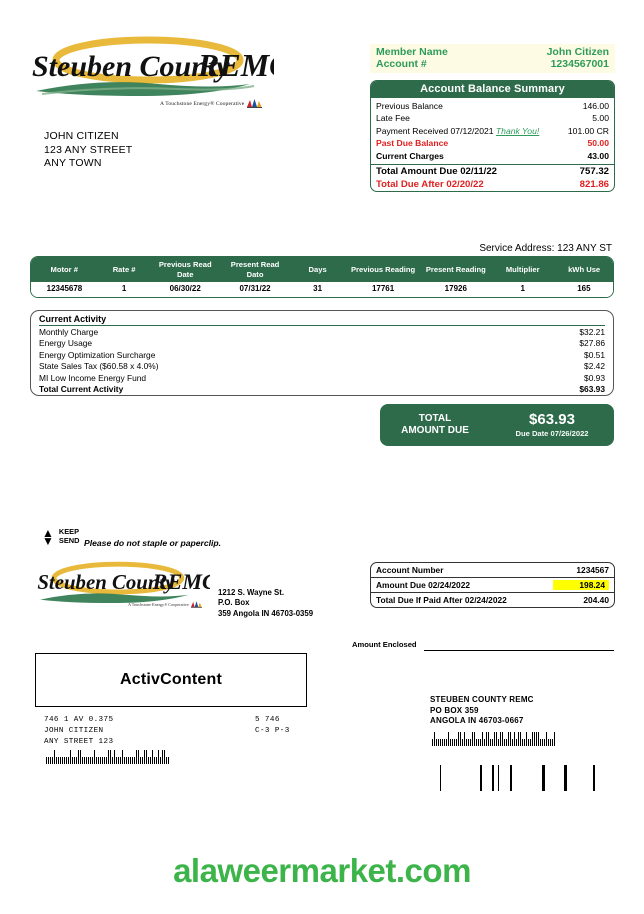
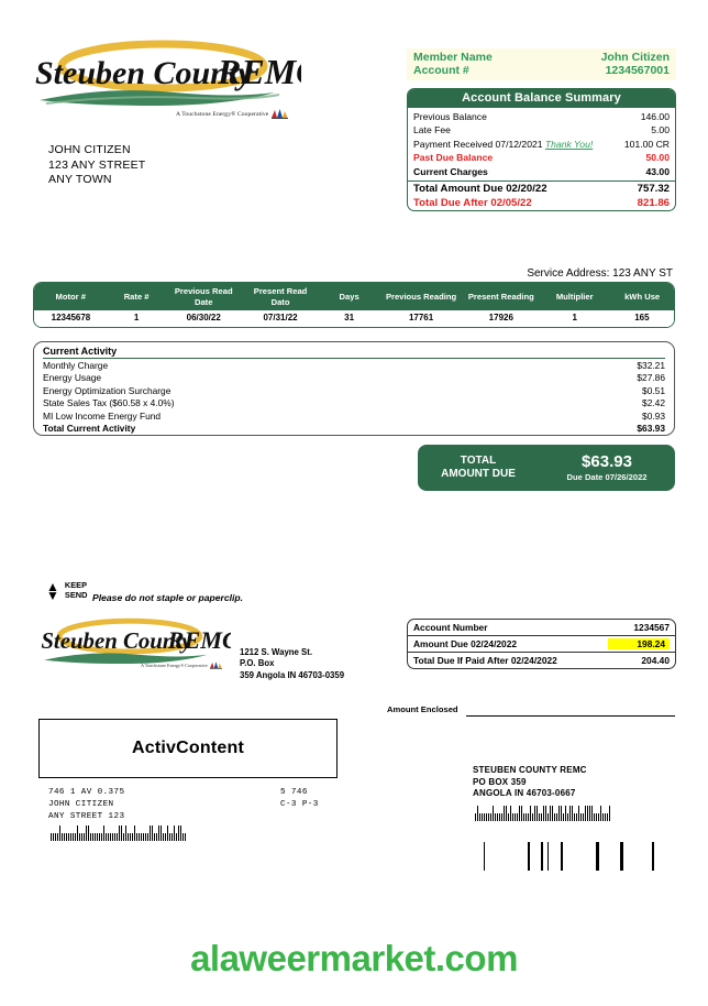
  Steuben County
  REM
  JOHN CITIZEN
  123 ANY STREET
  ANY TOWN
  Member Name
  John Citizen
  Account #
  1234567001
  Account Balance Summary
  Previous Balance
  146.00
  Late Fee
  5.00
  Payment Received 07/12/2021 Thank You!
  101.00 CR
  Past Due Balance
  50.00
  Current Charges
  43.00
- Total Amount Due 02/11/22
+ Total Amount Due 02/20/22
  757.32
- Total Due After 02/20/22
+ Total Due After 02/05/22
  821.86
  Service Address: 123 ANY ST
  Motor #	Rate #	Previous Read Date	Present Read Dato	Days	Previous Reading	Present Reading	Multiplier	kWh Use
  12345678	1	06/30/22	07/31/22	31	17761	17926	1	165
  Current Activity
  Monthly Charge
  $32.21
  Energy Usage
  $27.86
  Energy Optimization Surcharge
  $0.51
  State Sales Tax ($60.58 x 4.0%)
  $2.42
  MI Low Income Energy Fund
  $0.93
  Total Current Activity
  $63.93
  TOTAL
  AMOUNT DUE
  $63.93
  Due Date 07/26/2022
  ▲
  ▼
  KEEP
  SEND
  Please do not staple or paperclip.
  Steuben County
  REMC
  1212 S. Wayne St.
  P.O. Box
  359 Angola IN 46703-0359
  Account Number
  1234567
  Amount Due 02/24/2022
  198.24
  Total Due If Paid After 02/24/2022
  204.40
  Amount Enclosed
  ActivContent
  746 1 AV 0.375
  JOHN CITIZEN
  ANY STREET 123
  5 746
  C-3 P-3
  STEUBEN COUNTY REMC
  PO BOX 359
  ANGOLA IN 46703-0667
  alaweermarket.com
